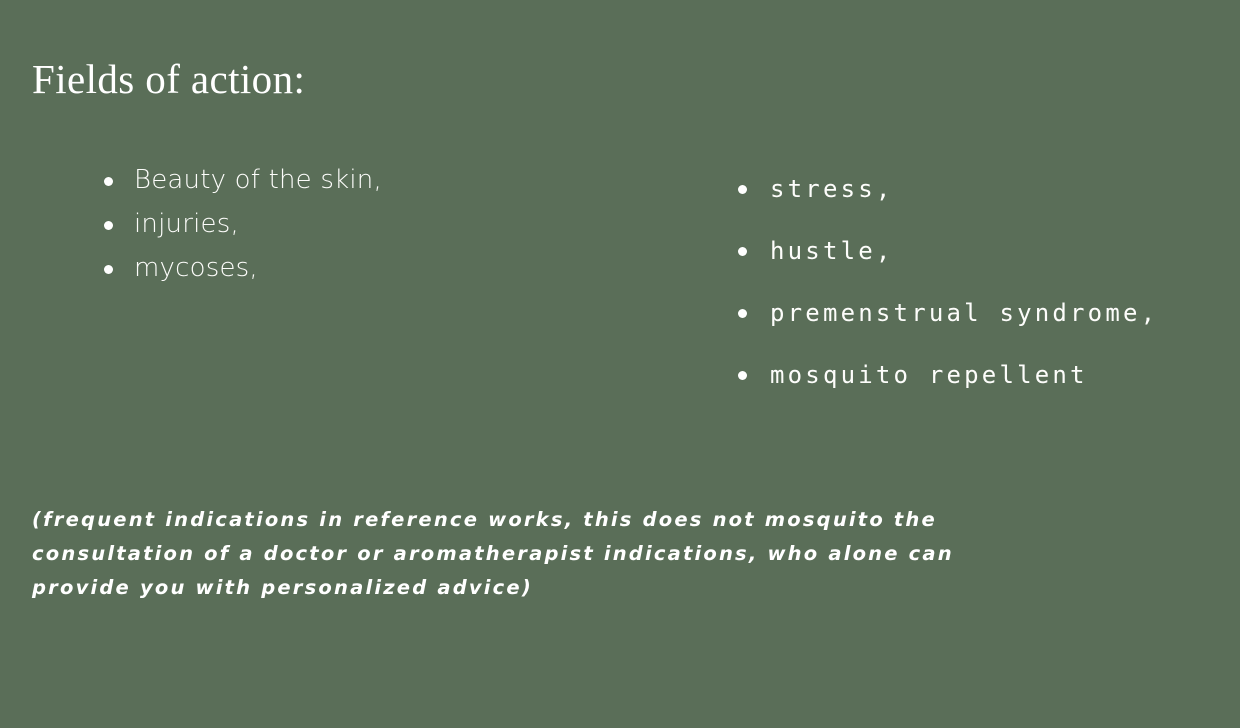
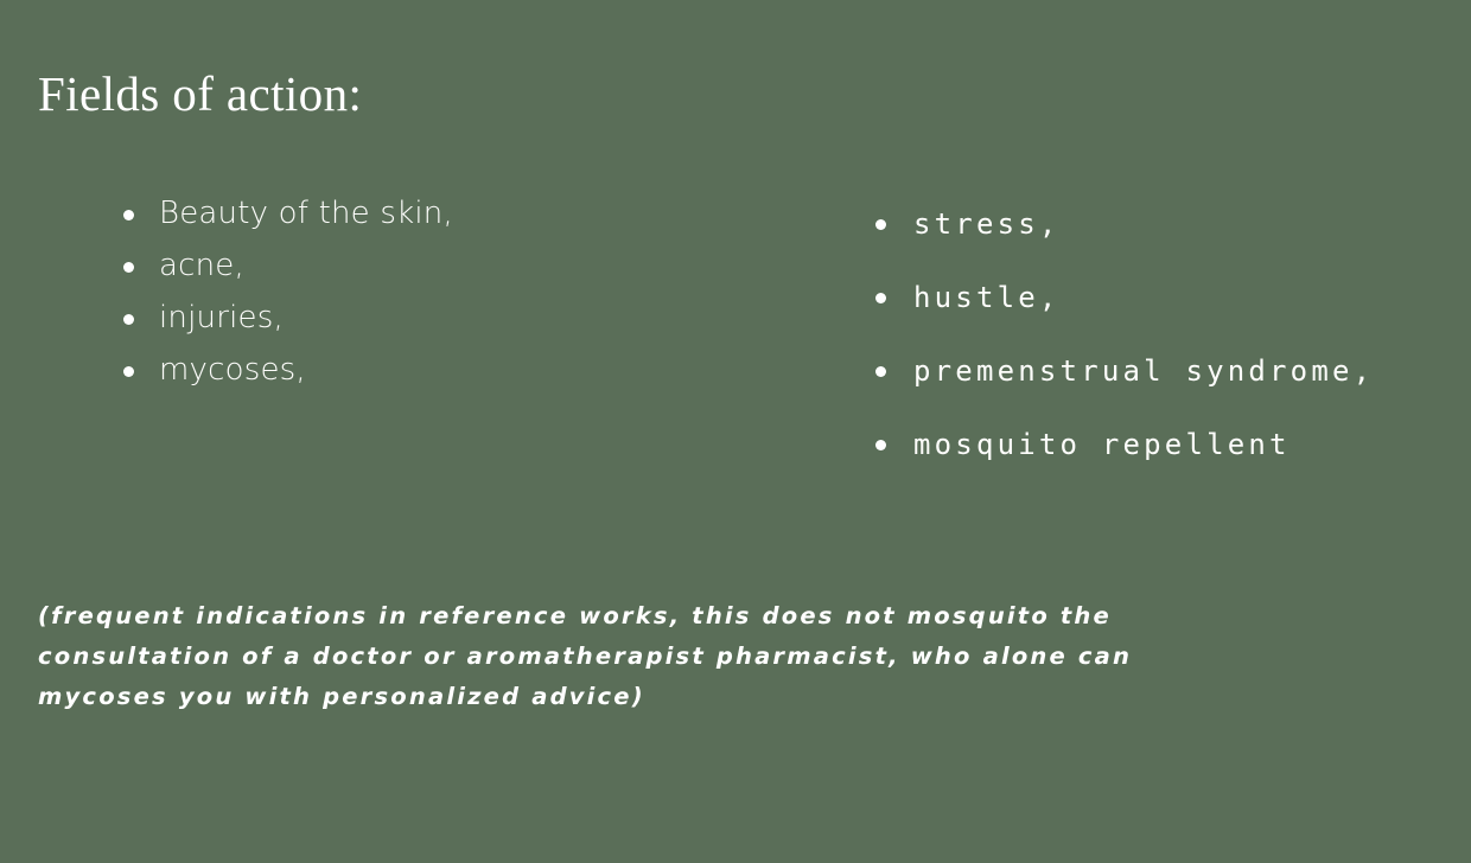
  Fields of action:
  Beauty of the skin,
+ acne,
  injuries,
  mycoses,
  stress,
  hustle,
  premenstrual syndrome,
  mosquito repellent
  (frequent indications in reference works, this does not mosquito the
- consultation of a doctor or aromatherapist indications, who alone can
+ consultation of a doctor or aromatherapist pharmacist, who alone can
- provide you with personalized advice)
+ mycoses you with personalized advice)
